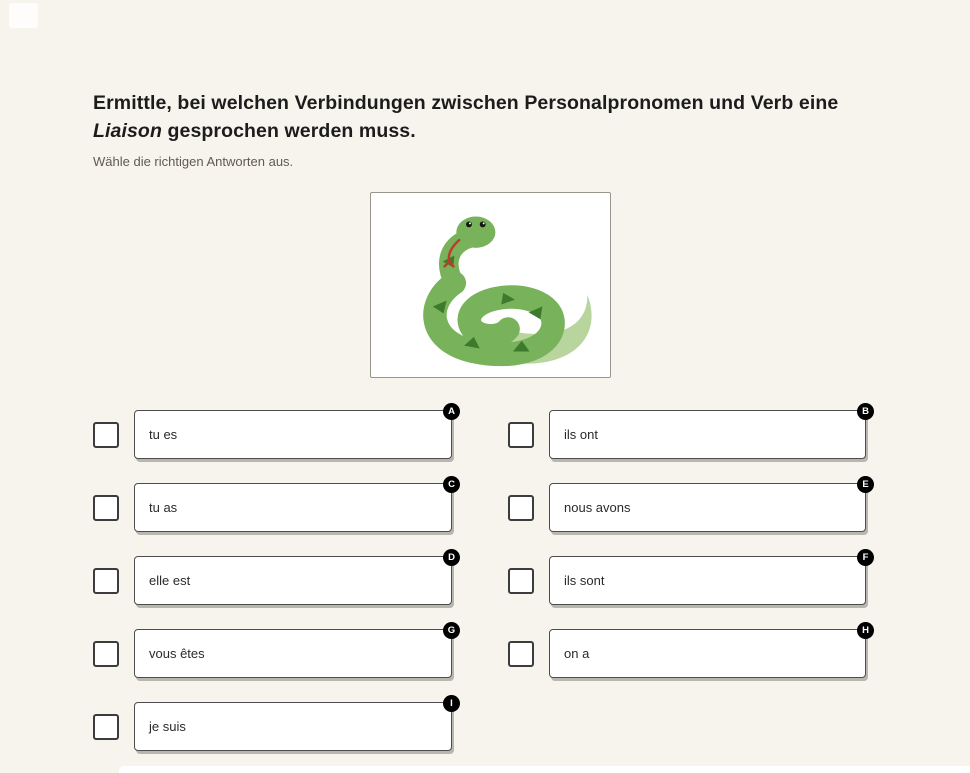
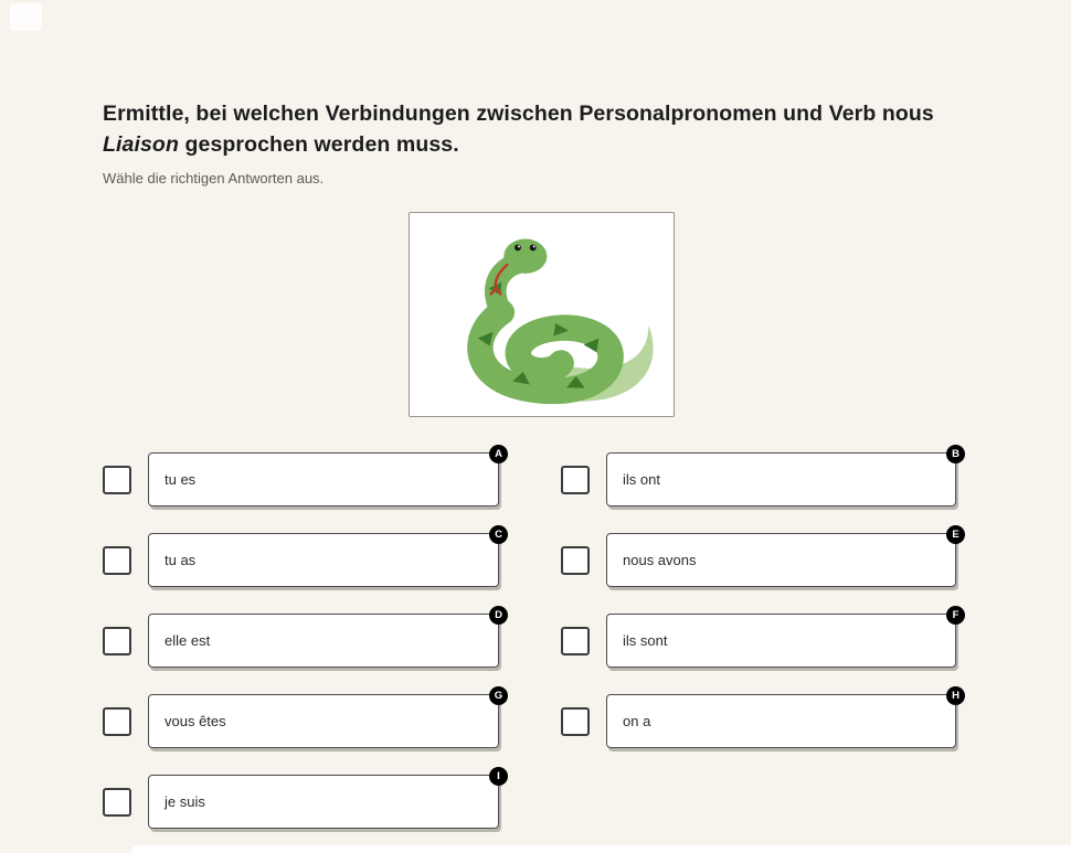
- Ermittle, bei welchen Verbindungen zwischen Personalpronomen und Verb eine Liaison gesprochen werden muss.
+ Ermittle, bei welchen Verbindungen zwischen Personalpronomen und Verb nous Liaison gesprochen werden muss.
  Wähle die richtigen Antworten aus.
  tu es
  A
  ils ont
  B
  tu as
  C
  nous avons
  E
  elle est
  D
  ils sont
  F
  vous êtes
  G
  on a
  H
  je suis
  I
